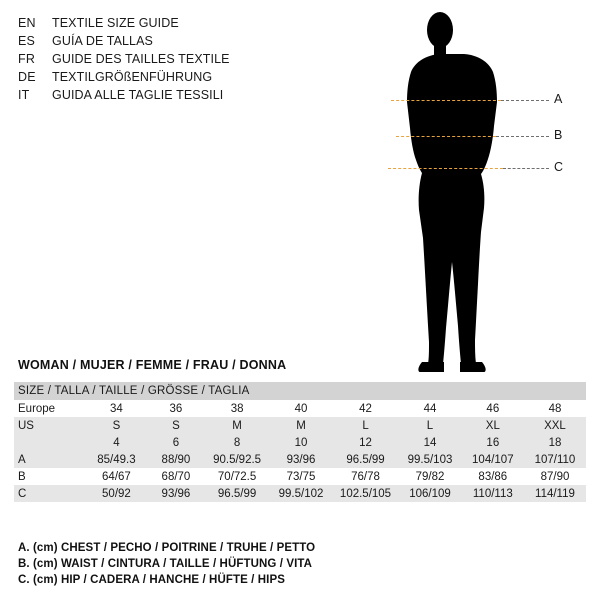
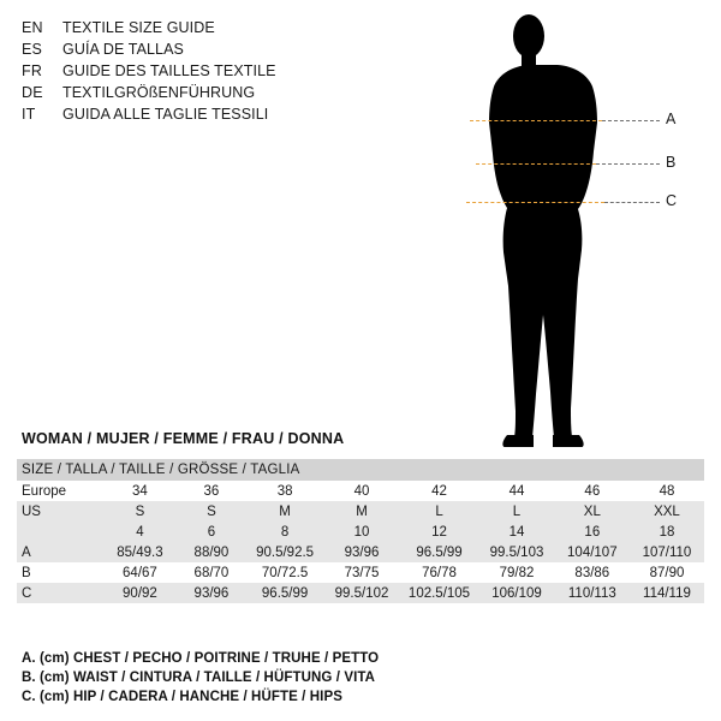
  EN
  TEXTILE SIZE GUIDE
  ES
  GUÍA DE TALLAS
  FR
  GUIDE DES TAILLES TEXTILE
  DE
  TEXTILGRÖßENFÜHRUNG
  IT
  GUIDA ALLE TAGLIE TESSILI
  A
  B
  C
  WOMAN / MUJER / FEMME / FRAU / DONNA
  SIZE / TALLA / TAILLE / GRÖSSE / TAGLIA
  Europe	34	36	38	40	42	44	46	48
  US	S	S	M	M	L	L	XL	XXL
  	4	6	8	10	12	14	16	18
  A	85/49.3	88/90	90.5/92.5	93/96	96.5/99	99.5/103	104/107	107/110
  B	64/67	68/70	70/72.5	73/75	76/78	79/82	83/86	87/90
- C	50/92	93/96	96.5/99	99.5/102	102.5/105	106/109	110/113	114/119
+ C	90/92	93/96	96.5/99	99.5/102	102.5/105	106/109	110/113	114/119
  A. (cm) CHEST / PECHO / POITRINE / TRUHE / PETTO
  B. (cm) WAIST / CINTURA / TAILLE / HÜFTUNG / VITA
  C. (cm) HIP / CADERA / HANCHE / HÜFTE / HIPS
